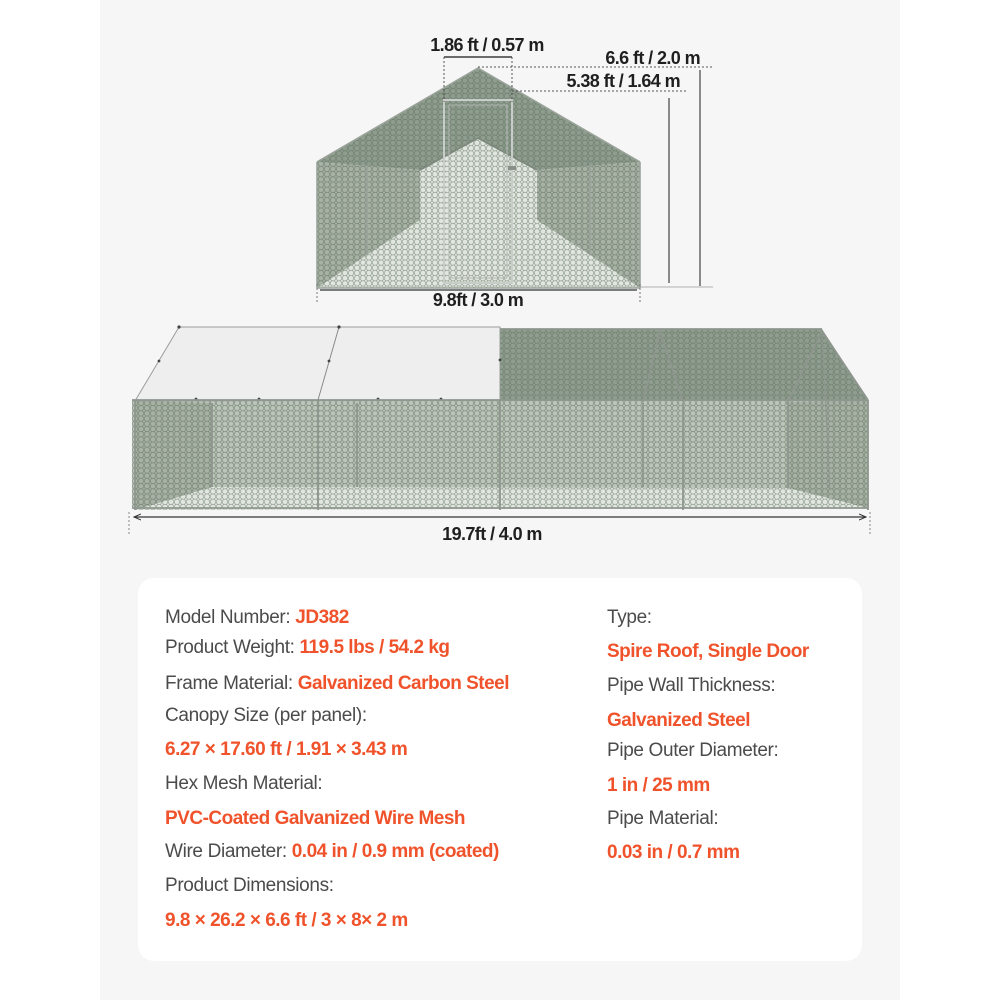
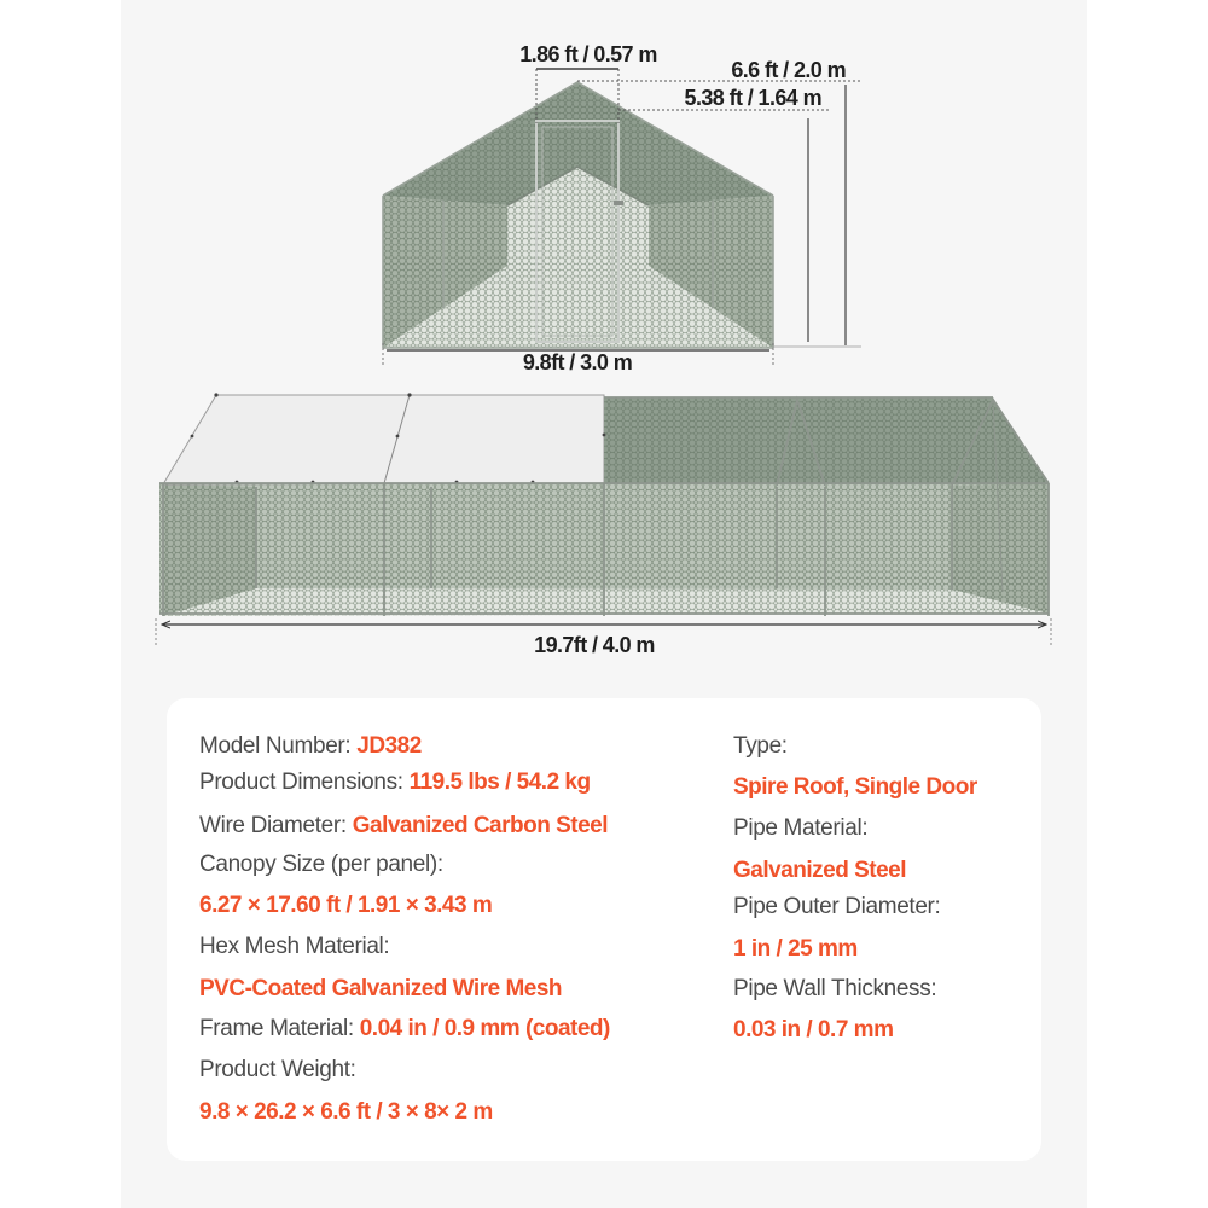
  1.86 ft / 0.57 m
  6.6 ft / 2.0 m
  5.38 ft / 1.64 m
  9.8ft / 3.0 m
  19.7ft / 4.0 m
  Model Number: JD382
- Product Weight: 119.5 lbs / 54.2 kg
+ Product Dimensions: 119.5 lbs / 54.2 kg
- Frame Material: Galvanized Carbon Steel
+ Wire Diameter: Galvanized Carbon Steel
  Canopy Size (per panel):
  6.27 × 17.60 ft / 1.91 × 3.43 m
  Hex Mesh Material:
  PVC-Coated Galvanized Wire Mesh
- Wire Diameter: 0.04 in / 0.9 mm (coated)
+ Frame Material: 0.04 in / 0.9 mm (coated)
- Product Dimensions:
+ Product Weight:
  9.8 × 26.2 × 6.6 ft / 3 × 8× 2 m
  Type:
  Spire Roof, Single Door
- Pipe Wall Thickness:
+ Pipe Material:
  Galvanized Steel
  Pipe Outer Diameter:
  1 in / 25 mm
- Pipe Material:
+ Pipe Wall Thickness:
  0.03 in / 0.7 mm
